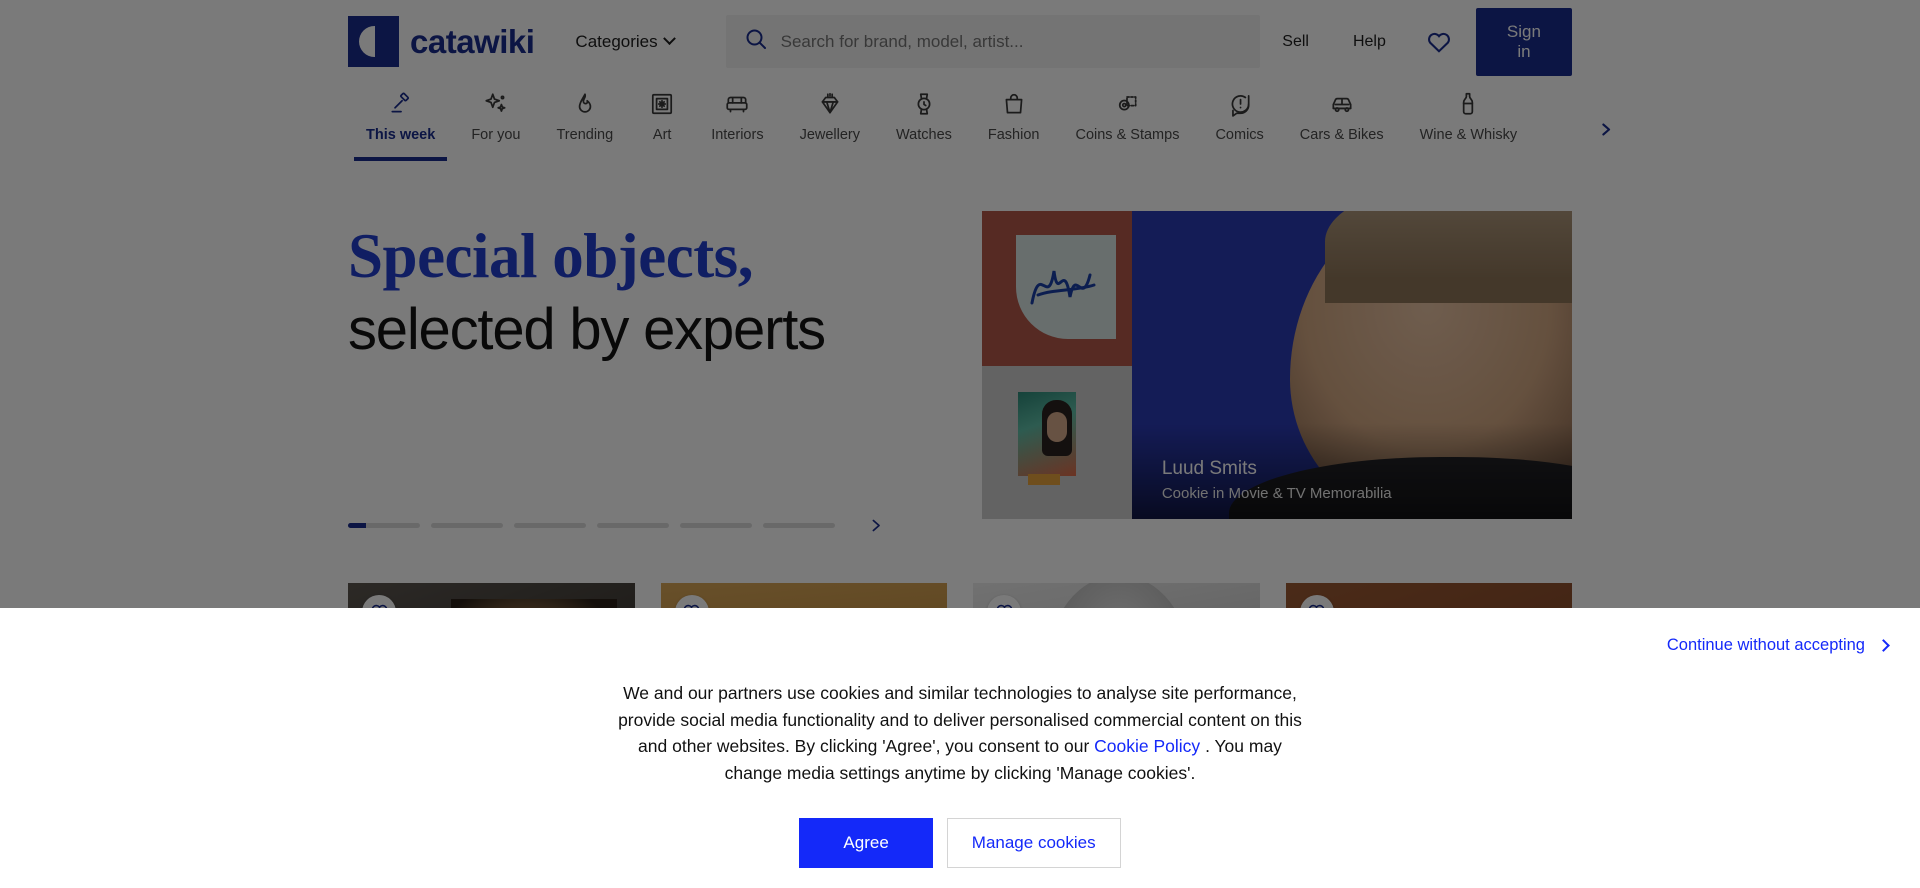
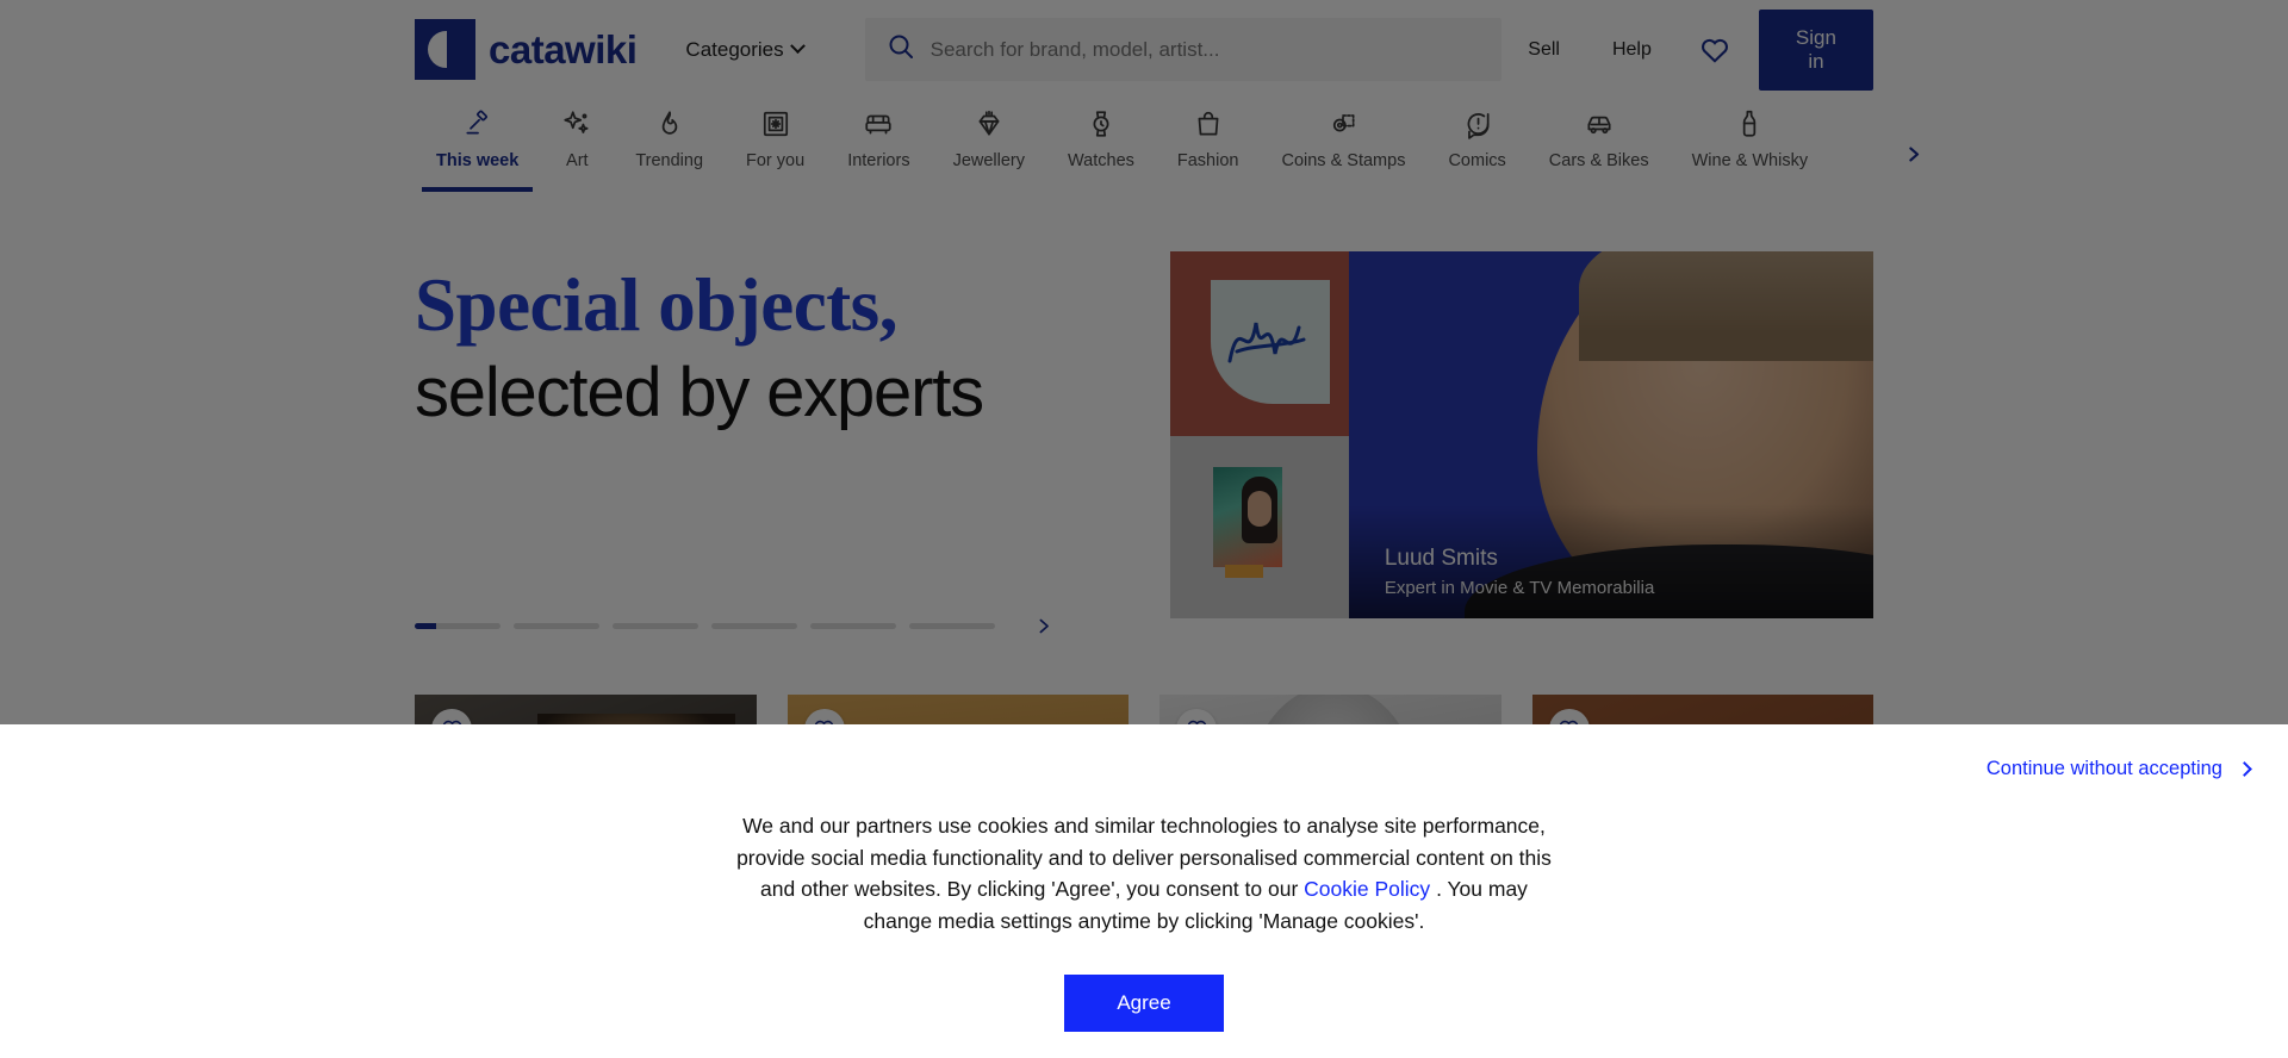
  catawiki
  Categories
  Search for brand, model, artist...
  Sell
  Help
  Sign in
  This week
- For you
+ Art
  Trending
- Art
+ For you
  Interiors
  Jewellery
  Watches
  Fashion
  Coins & Stamps
  Comics
  Cars & Bikes
  Wine & Whisky
  Special objects,
  selected by experts
  Luud Smits
- Cookie in Movie & TV Memorabilia
+ Expert in Movie & TV Memorabilia
  Continue without accepting
  We and our partners use cookies and similar technologies to analyse site performance, provide social media functionality and to deliver personalised commercial content on this and other websites. By clicking 'Agree', you consent to our Cookie Policy . You may change media settings anytime by clicking 'Manage cookies'.
  Agree
- Manage cookies
